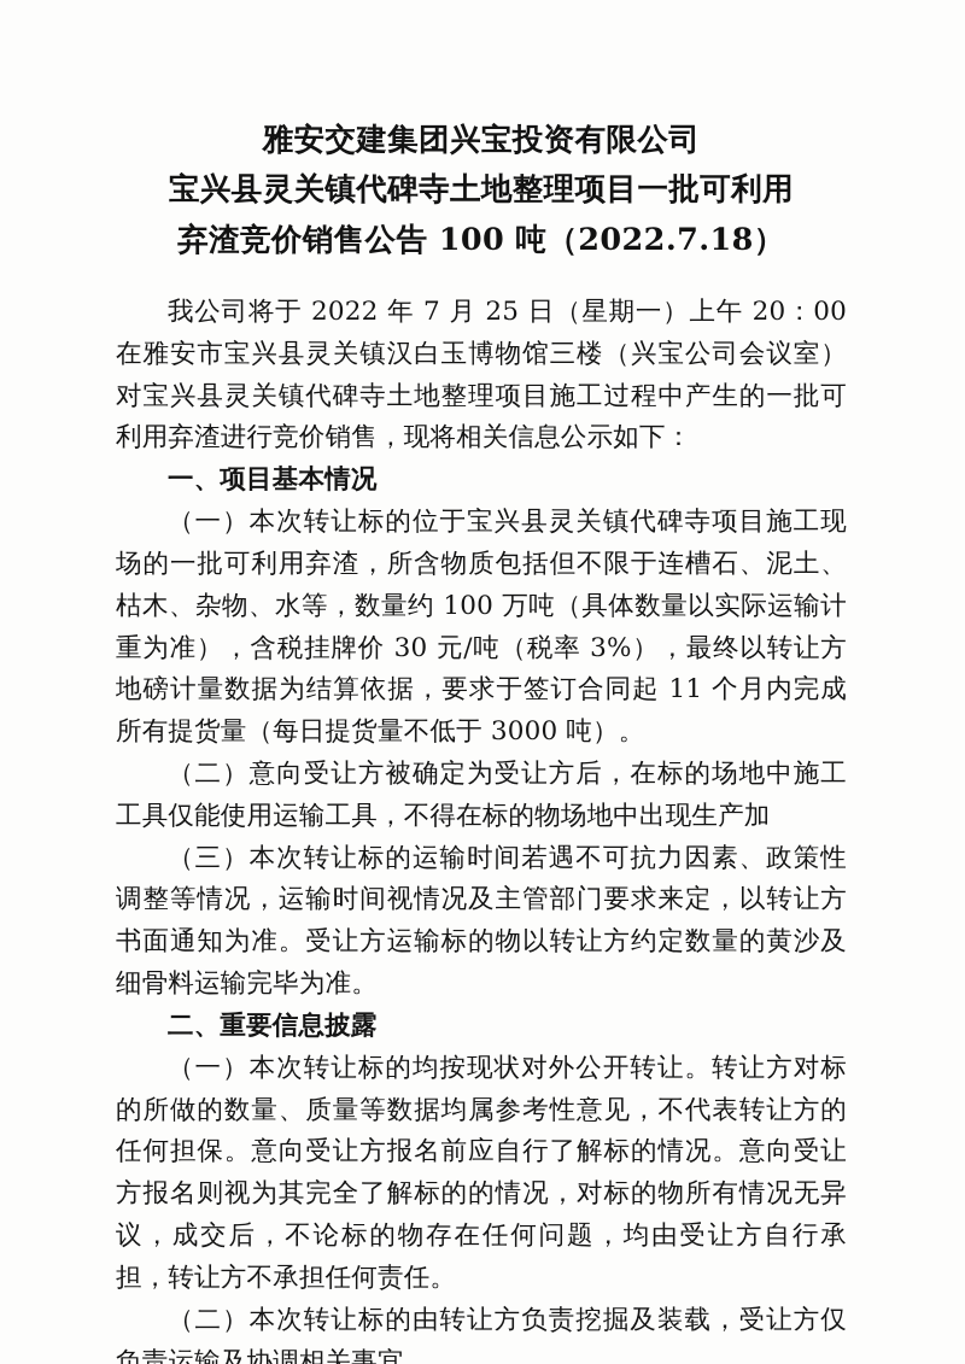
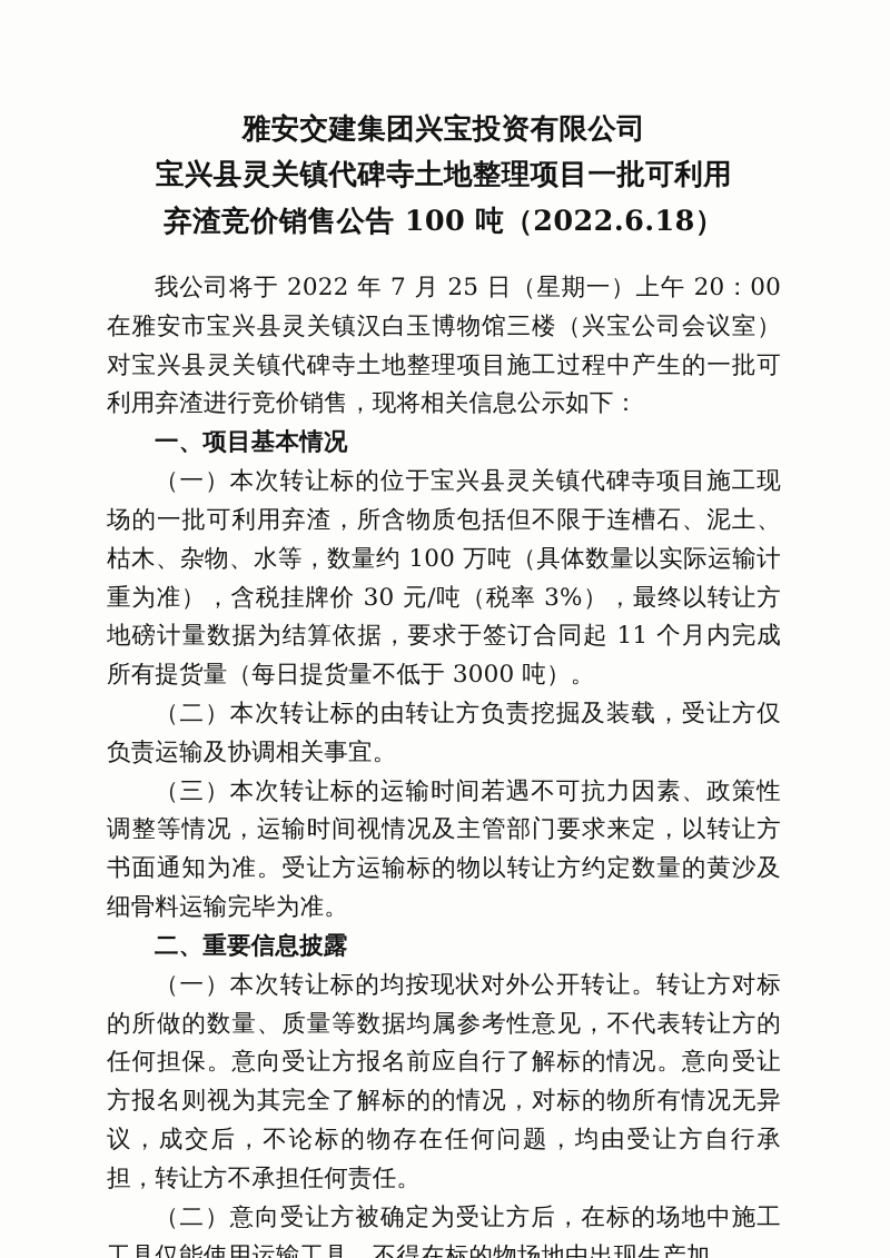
  雅安交建集团兴宝投资有限公司
  宝兴县灵关镇代碑寺土地整理项目一批可利用
- 弃渣竞价销售公告 100 吨（2022.7.18）
+ 弃渣竞价销售公告 100 吨（2022.6.18）
  我公司将于 2022 年 7 月 25 日（星期一）上午 20：00 在雅安市宝兴县灵关镇汉白玉博物馆三楼（兴宝公司会议室）对宝兴县灵关镇代碑寺土地整理项目施工过程中产生的一批可利用弃渣进行竞价销售，现将相关信息公示如下：
  一、项目基本情况
  （一）本次转让标的位于宝兴县灵关镇代碑寺项目施工现场的一批可利用弃渣，所含物质包括但不限于连槽石、泥土、枯木、杂物、水等，数量约 100 万吨（具体数量以实际运输计重为准），含税挂牌价 30 元/吨（税率 3%），最终以转让方地磅计量数据为结算依据，要求于签订合同起 11 个月内完成所有提货量（每日提货量不低于 3000 吨）。
- （二）意向受让方被确定为受让方后，在标的场地中施工工具仅能使用运输工具，不得在标的物场地中出现生产加
+ （二）本次转让标的由转让方负责挖掘及装载，受让方仅负责运输及协调相关事宜。
  （三）本次转让标的运输时间若遇不可抗力因素、政策性调整等情况，运输时间视情况及主管部门要求来定，以转让方书面通知为准。受让方运输标的物以转让方约定数量的黄沙及细骨料运输完毕为准。
  二、重要信息披露
  （一）本次转让标的均按现状对外公开转让。转让方对标的所做的数量、质量等数据均属参考性意见，不代表转让方的任何担保。意向受让方报名前应自行了解标的情况。意向受让方报名则视为其完全了解标的的情况，对标的物所有情况无异议，成交后，不论标的物存在任何问题，均由受让方自行承担，转让方不承担任何责任。
- （二）本次转让标的由转让方负责挖掘及装载，受让方仅负责运输及协调相关事宜。
+ （二）意向受让方被确定为受让方后，在标的场地中施工工具仅能使用运输工具，不得在标的物场地中出现生产加
